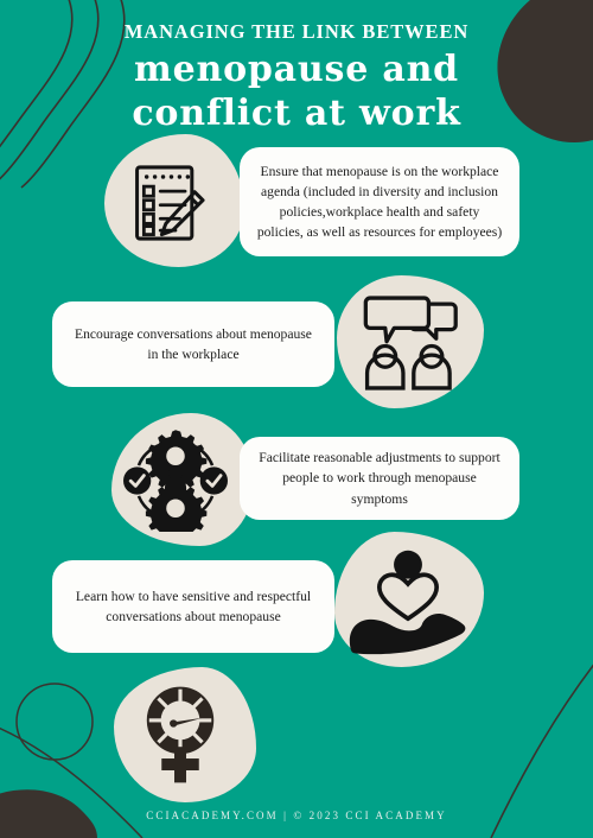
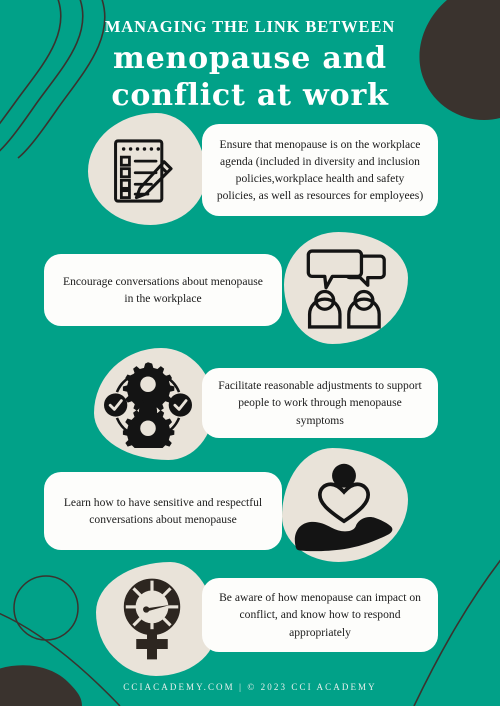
  MANAGING THE LINK BETWEEN
  menopause and
  conflict at work
  Ensure that menopause is on the workplace agenda (included in diversity and inclusion policies,workplace health and safety policies, as well as resources for employees)
  Encourage conversations about menopause in the workplace
  Facilitate reasonable adjustments to support people to work through menopause symptoms
  Learn how to have sensitive and respectful conversations about menopause
+ Be aware of how menopause can impact on conflict, and know how to respond appropriately
  CCIACADEMY.COM | © 2023 CCI ACADEMY
